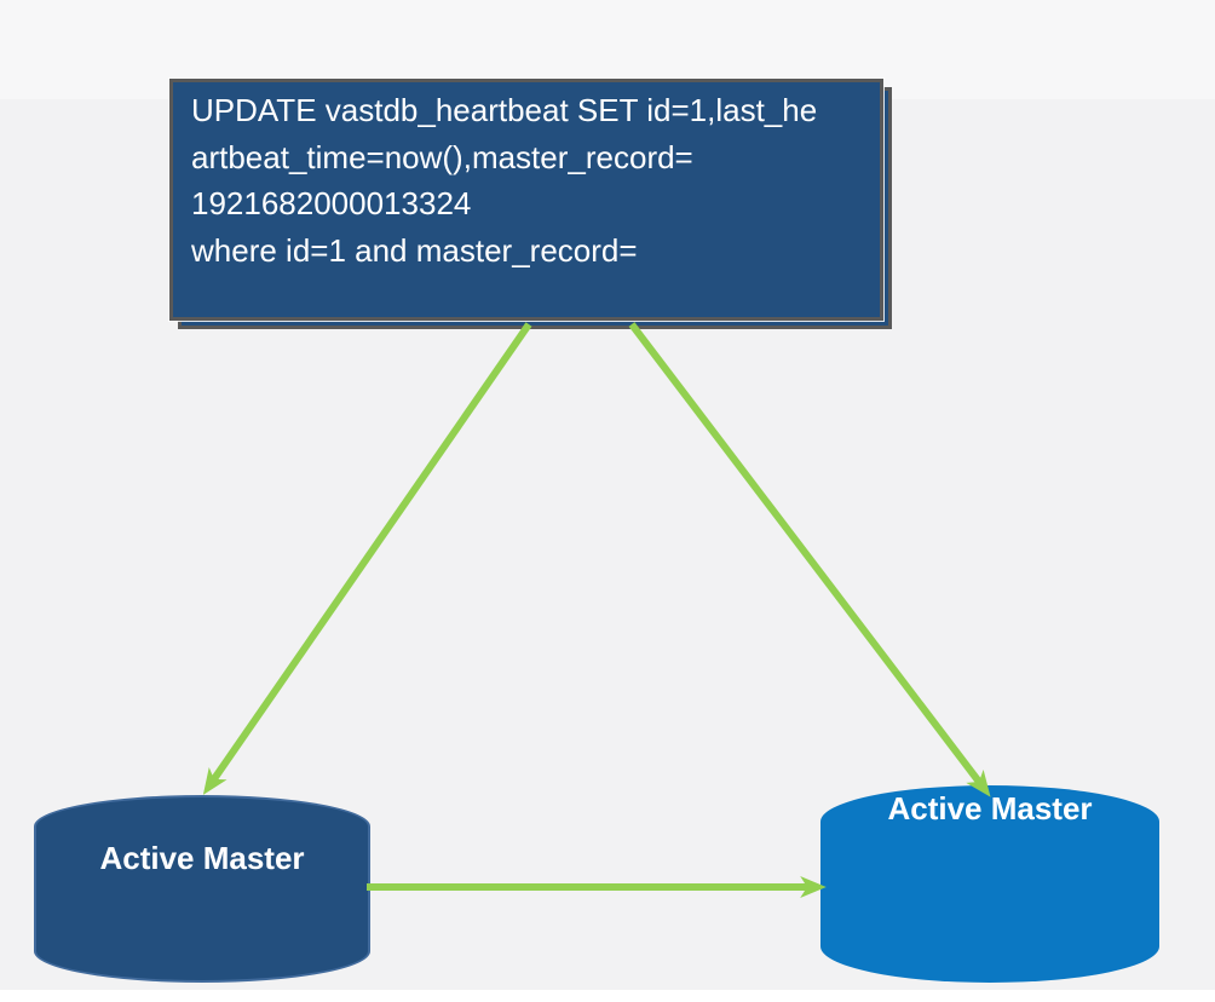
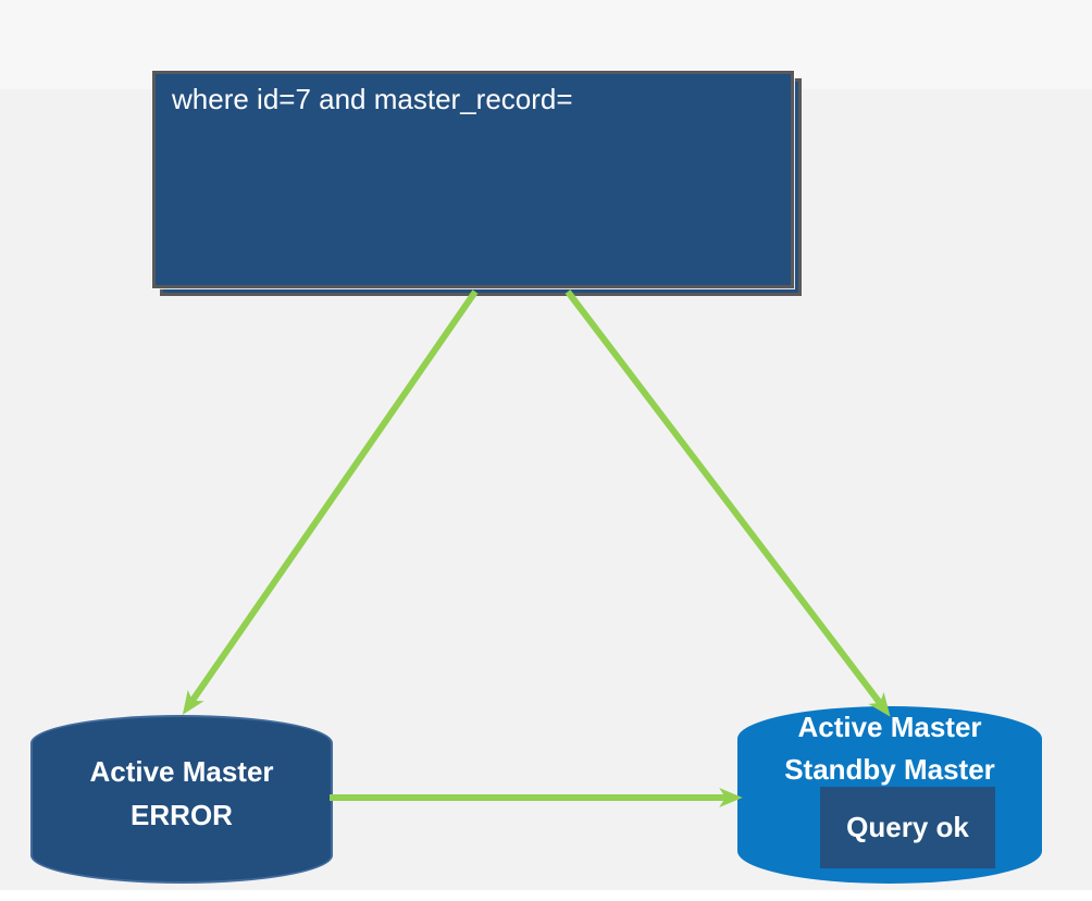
- UPDATE vastdb_heartbeat SET id=1,last_he
- artbeat_time=now(),master_record=
- 1921682000013324
- where id=1 and master_record=
+ where id=7 and master_record=
  Active Master
+ ERROR
  Active Master
+ Standby Master
+ Query ok
